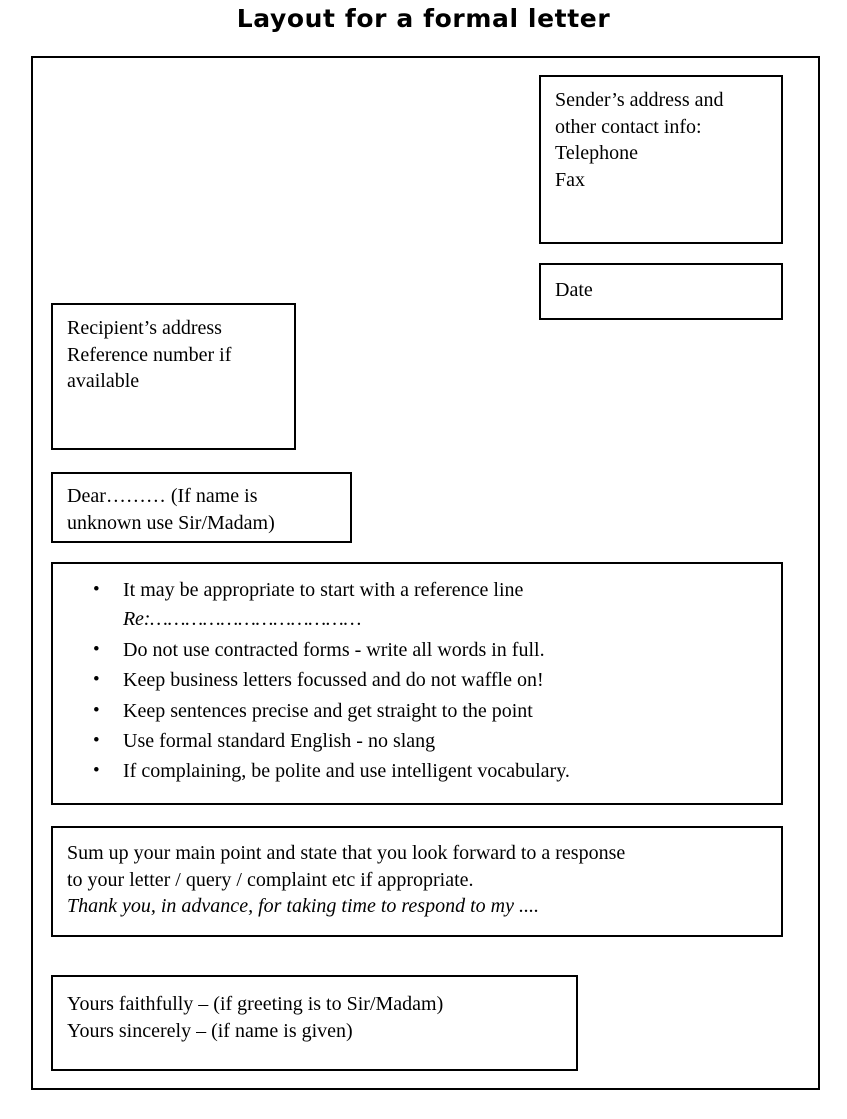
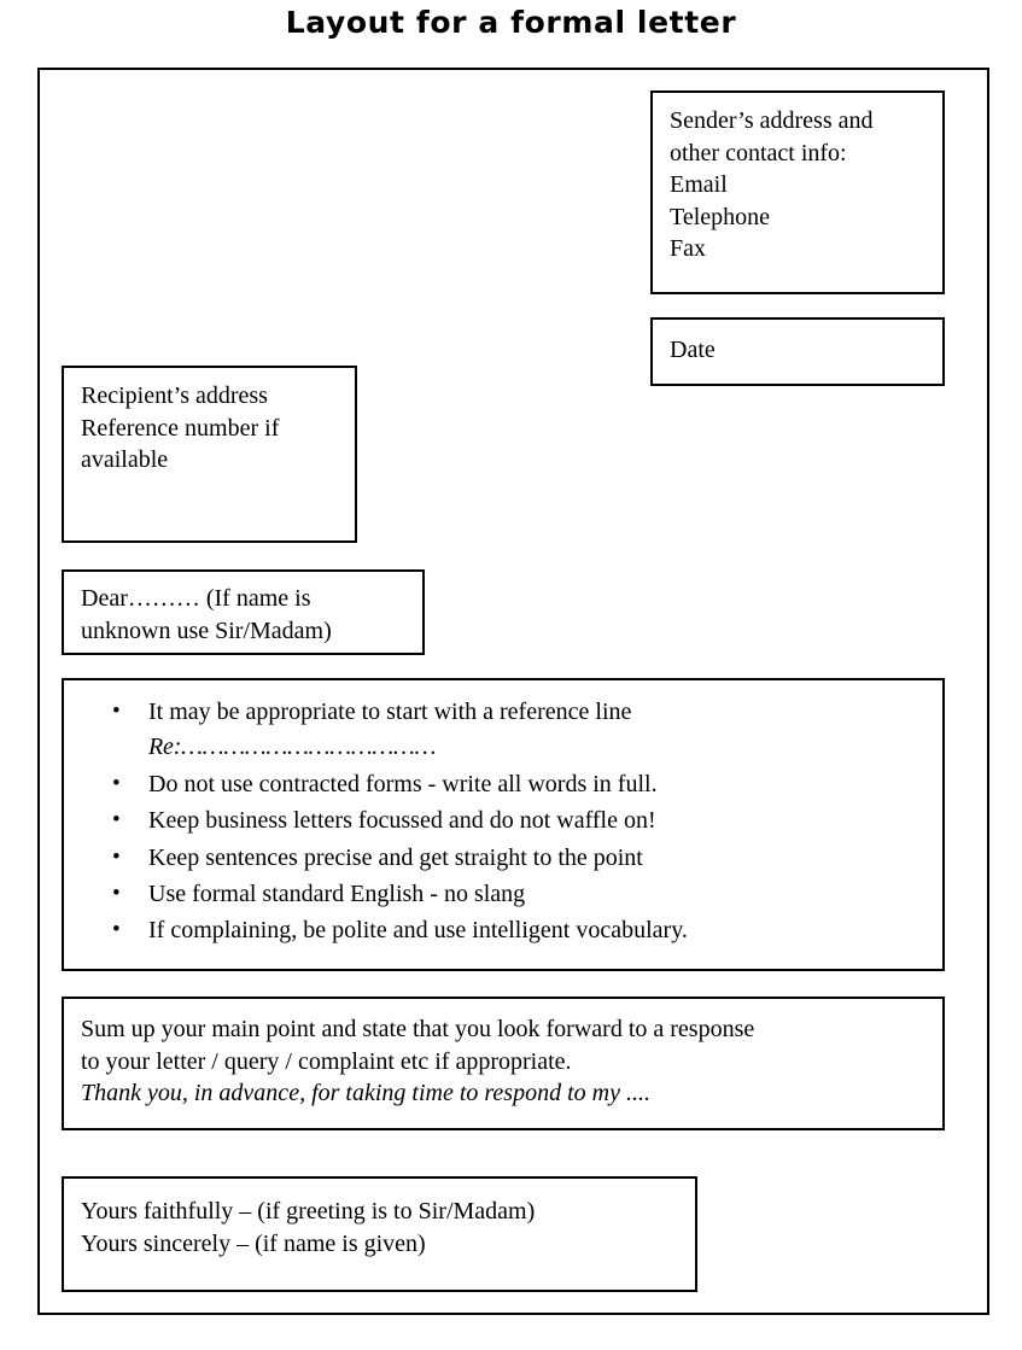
  Layout for a formal letter
  Sender’s address and
  other contact info:
+ Email
  Telephone
  Fax
  Date
  Recipient’s address
  Reference number if
  available
  Dear……… (If name is
  unknown use Sir/Madam)
  •
  It may be appropriate to start with a reference line
  Re:………………………………
  •
  Do not use contracted forms - write all words in full.
  •
  Keep business letters focussed and do not waffle on!
  •
  Keep sentences precise and get straight to the point
  •
  Use formal standard English - no slang
  •
  If complaining, be polite and use intelligent vocabulary.
  Sum up your main point and state that you look forward to a response
  to your letter / query / complaint etc if appropriate.
  Thank you, in advance, for taking time to respond to my ....
  Yours faithfully – (if greeting is to Sir/Madam)
  Yours sincerely – (if name is given)
